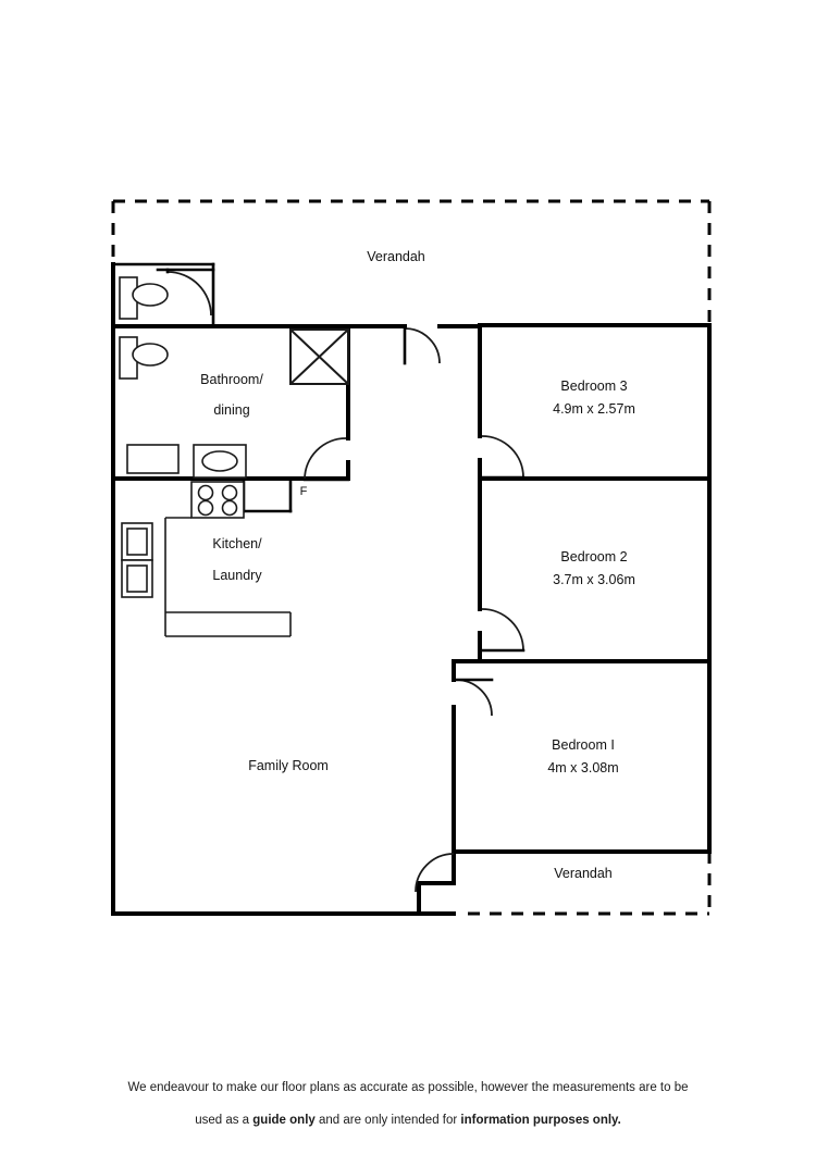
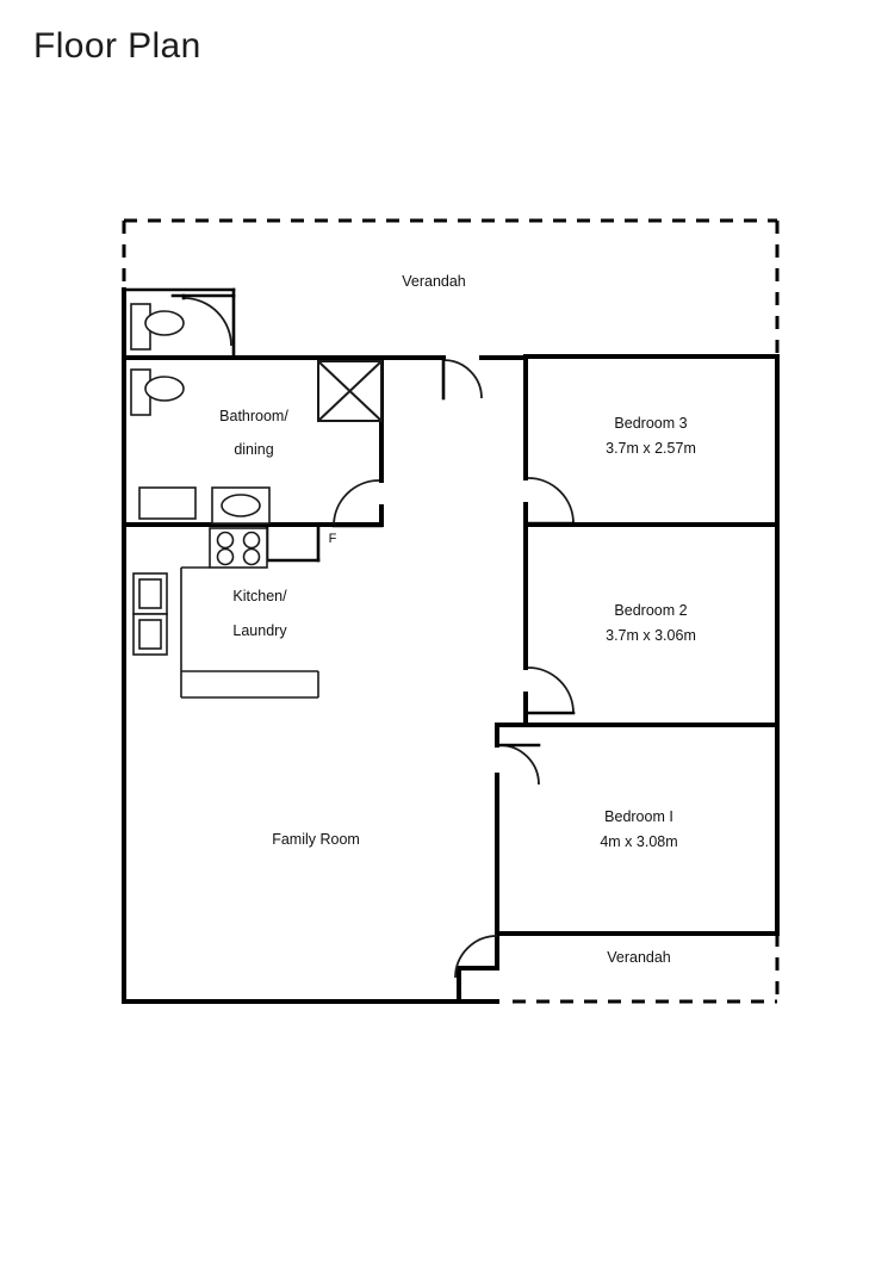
+ Floor Plan
  Bathroom/
  dining
  F
  Kitchen/
  Laundry
  Family Room
  Bedroom 3
- 4.9m x 2.57m
+ 3.7m x 2.57m
  Bedroom 2
  3.7m x 3.06m
  Bedroom I
  4m x 3.08m
  Verandah
  Verandah
- We endeavour to make our floor plans as accurate as possible, however the measurements are to be
- used as a guide only and are only intended for information purposes only.
